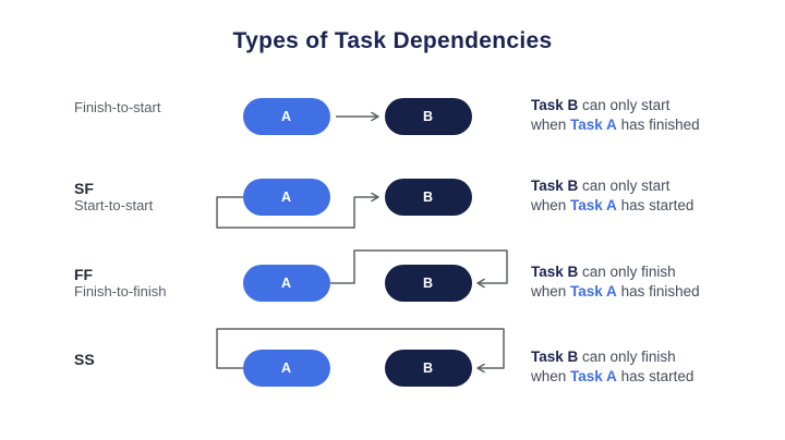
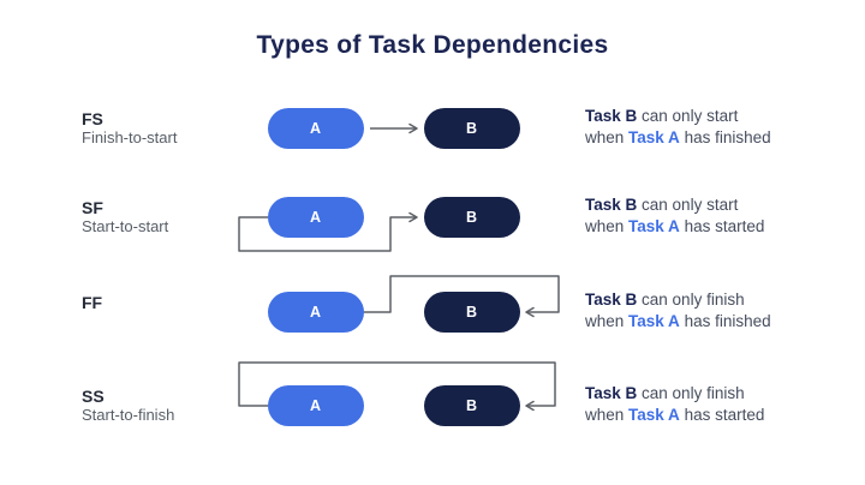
  Types of Task Dependencies
+ FS
  Finish-to-start
  A
  B
  Task B can only start
  when Task A has finished
  SF
  Start-to-start
  A
  B
  Task B can only start
  when Task A has started
  FF
- Finish-to-finish
  A
  B
  Task B can only finish
  when Task A has finished
  SS
+ Start-to-finish
  A
  B
  Task B can only finish
  when Task A has started
